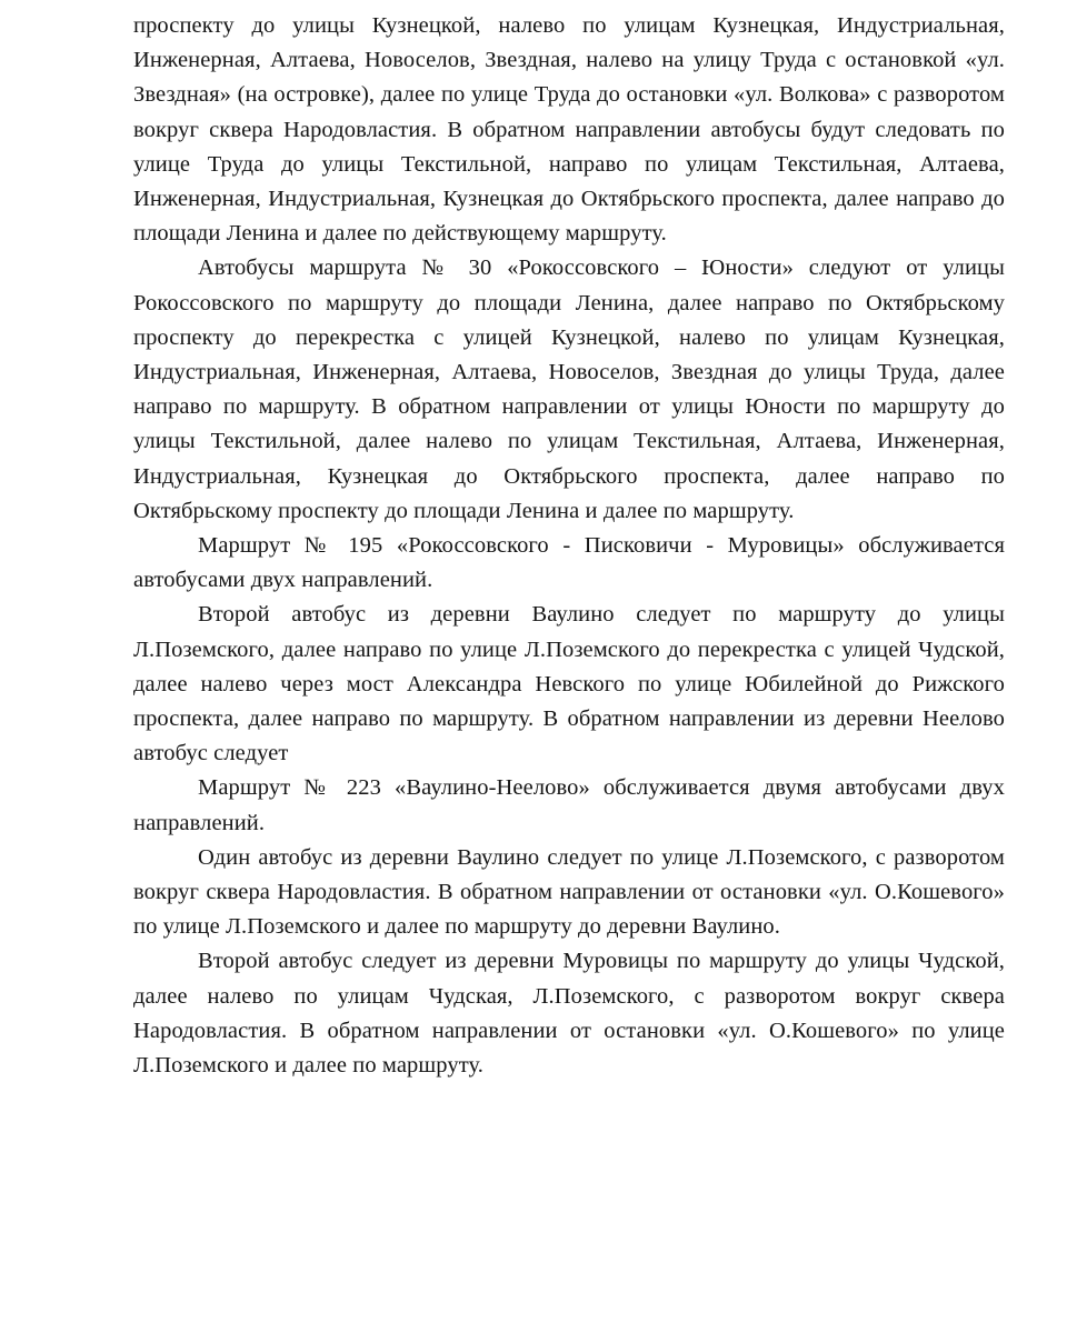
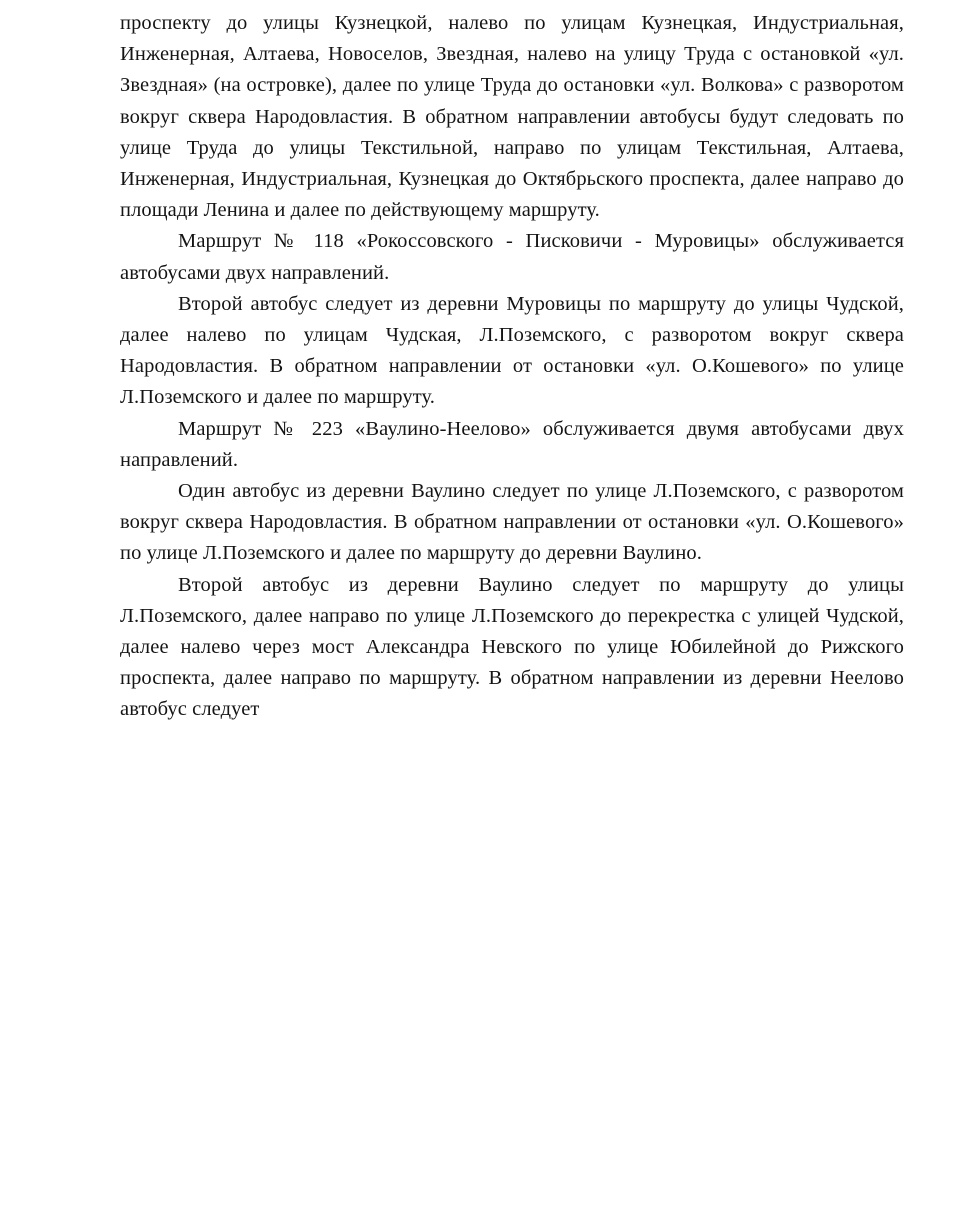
  проспекту до улицы Кузнецкой, налево по улицам Кузнецкая, Индустриальная, Инженерная, Алтаева, Новоселов, Звездная, налево на улицу Труда с остановкой «ул. Звездная» (на островке), далее по улице Труда до остановки «ул. Волкова» с разворотом вокруг сквера Народовластия. В обратном направлении автобусы будут следовать по улице Труда до улицы Текстильной, направо по улицам Текстильная, Алтаева, Инженерная, Индустриальная, Кузнецкая до Октябрьского проспекта, далее направо до площади Ленина и далее по действующему маршруту.
- Автобусы маршрута № 30 «Рокоссовского – Юности» следуют от улицы Рокоссовского по маршруту до площади Ленина, далее направо по Октябрьскому проспекту до перекрестка с улицей Кузнецкой, налево по улицам Кузнецкая, Индустриальная, Инженерная, Алтаева, Новоселов, Звездная до улицы Труда, далее направо по маршруту. В обратном направлении от улицы Юности по маршруту до улицы Текстильной, далее налево по улицам Текстильная, Алтаева, Инженерная, Индустриальная, Кузнецкая до Октябрьского проспекта, далее направо по Октябрьскому проспекту до площади Ленина и далее по маршруту.
- Маршрут № 195 «Рокоссовского - Писковичи - Муровицы» обслуживается автобусами двух направлений.
+ Маршрут № 118 «Рокоссовского - Писковичи - Муровицы» обслуживается автобусами двух направлений.
- Второй автобус из деревни Ваулино следует по маршруту до улицы Л.Поземского, далее направо по улице Л.Поземского до перекрестка с улицей Чудской, далее налево через мост Александра Невского по улице Юбилейной до Рижского проспекта, далее направо по маршруту. В обратном направлении из деревни Неелово автобус следует
+ Второй автобус следует из деревни Муровицы по маршруту до улицы Чудской, далее налево по улицам Чудская, Л.Поземского, с разворотом вокруг сквера Народовластия. В обратном направлении от остановки «ул. О.Кошевого» по улице Л.Поземского и далее по маршруту.
  Маршрут № 223 «Ваулино-Неелово» обслуживается двумя автобусами двух направлений.
  Один автобус из деревни Ваулино следует по улице Л.Поземского, с разворотом вокруг сквера Народовластия. В обратном направлении от остановки «ул. О.Кошевого» по улице Л.Поземского и далее по маршруту до деревни Ваулино.
- Второй автобус следует из деревни Муровицы по маршруту до улицы Чудской, далее налево по улицам Чудская, Л.Поземского, с разворотом вокруг сквера Народовластия. В обратном направлении от остановки «ул. О.Кошевого» по улице Л.Поземского и далее по маршруту.
+ Второй автобус из деревни Ваулино следует по маршруту до улицы Л.Поземского, далее направо по улице Л.Поземского до перекрестка с улицей Чудской, далее налево через мост Александра Невского по улице Юбилейной до Рижского проспекта, далее направо по маршруту. В обратном направлении из деревни Неелово автобус следует
